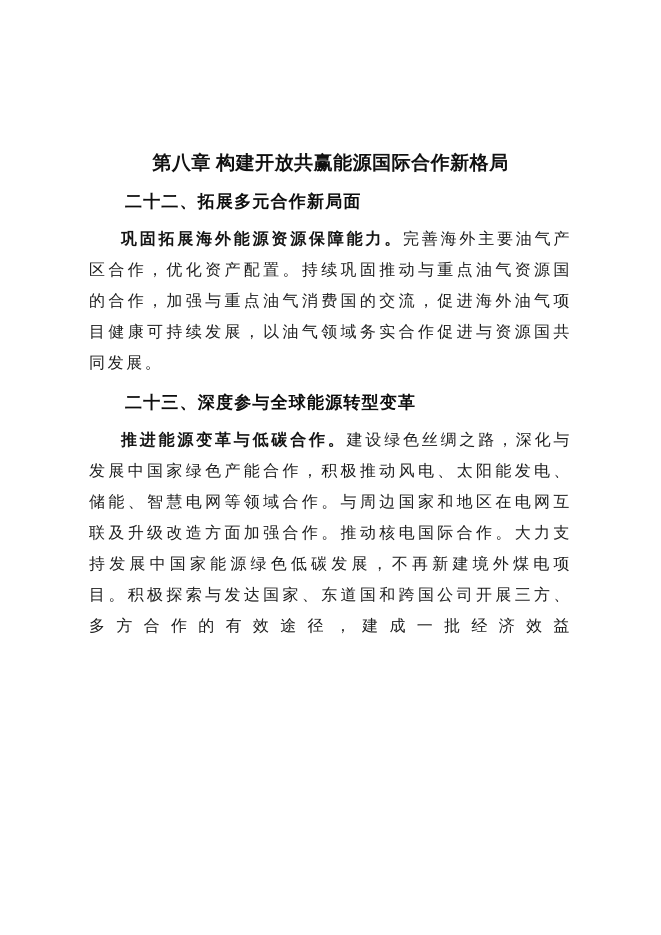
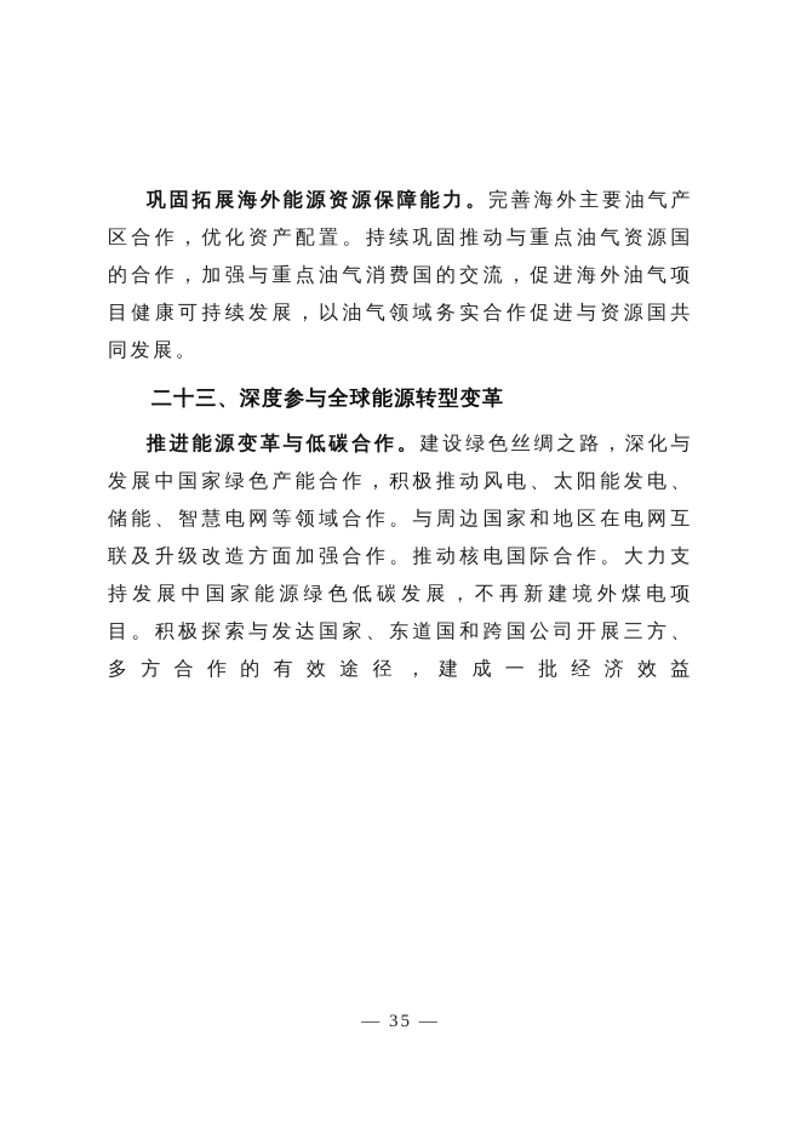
- 第八章 构建开放共赢能源国际合作新格局
- 二十二、拓展多元合作新局面
  巩固拓展海外能源资源保障能力。完善海外主要油气产区合作，优化资产配置。持续巩固推动与重点油气资源国的合作，加强与重点油气消费国的交流，促进海外油气项目健康可持续发展，以油气领域务实合作促进与资源国共同发展。
  二十三、深度参与全球能源转型变革
  推进能源变革与低碳合作。建设绿色丝绸之路，深化与发展中国家绿色产能合作，积极推动风电、太阳能发电、储能、智慧电网等领域合作。与周边国家和地区在电网互联及升级改造方面加强合作。推动核电国际合作。大力支持发展中国家能源绿色低碳发展，不再新建境外煤电项目。积极探索与发达国家、东道国和跨国公司开展三方、多方合作的有效途径，建成一批经济效益
+ — 35 —
